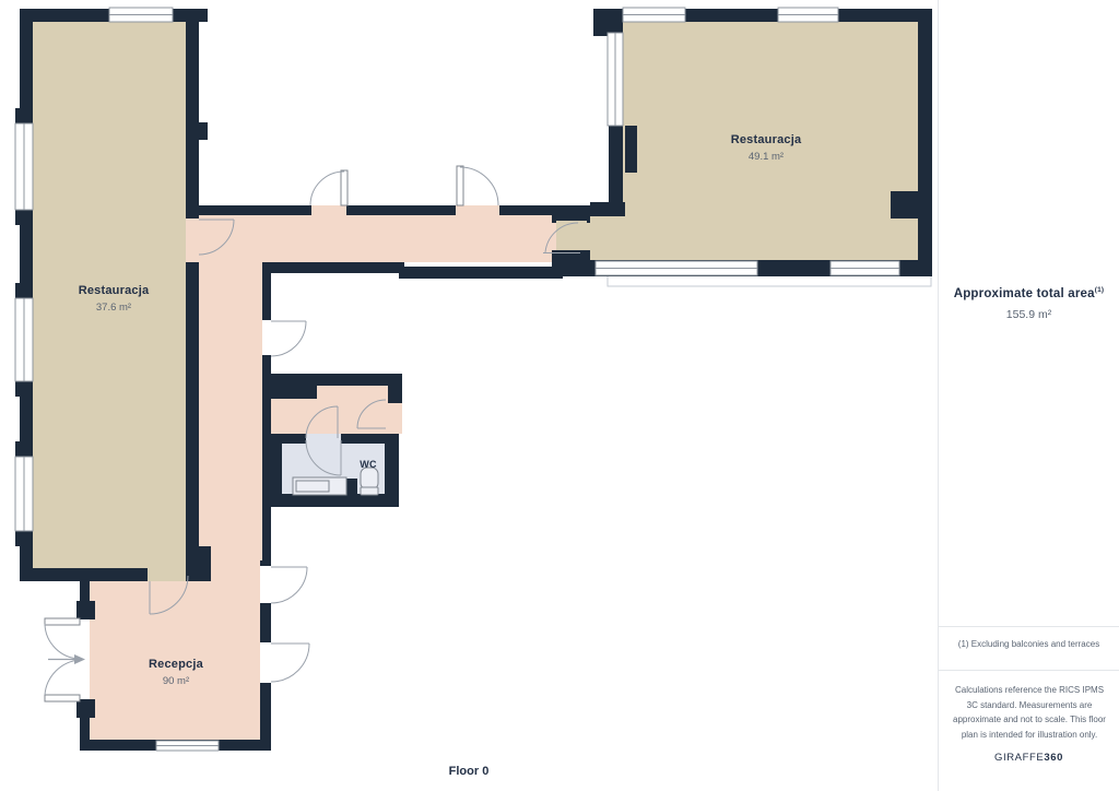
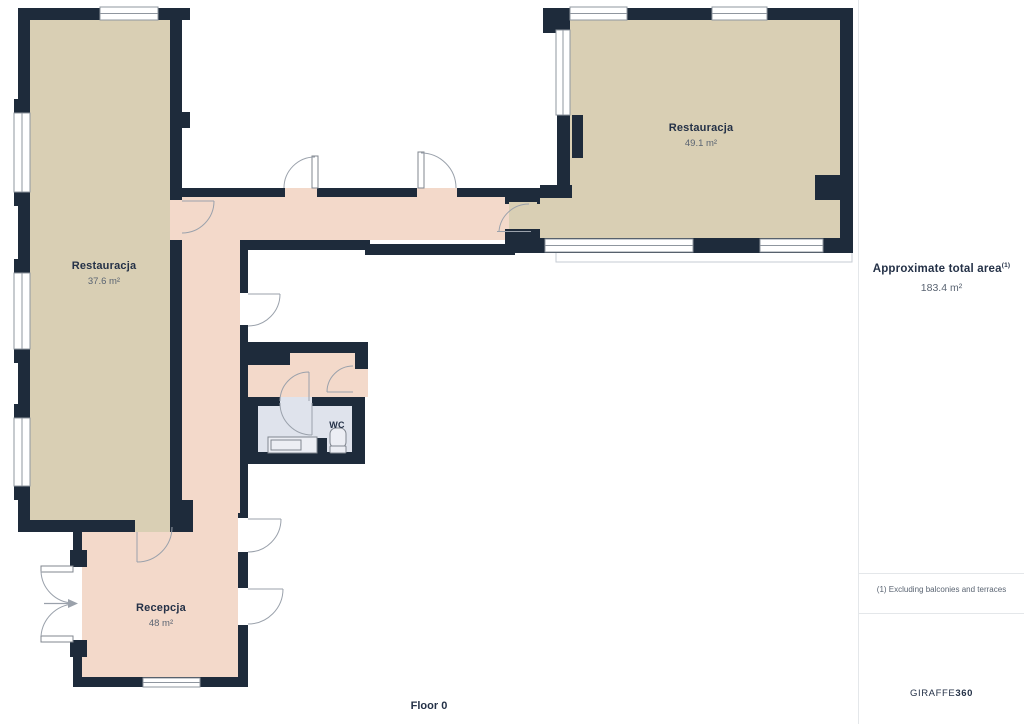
  Restauracja
  Restauracja
  Recepcja
  WC
  Floor 0
  37.6 m²
  49.1 m²
- 90 m²
+ 48 m²
  Approximate total area
- 155.9 m²
+ 183.4 m²
  (1) Excluding balconies and terraces
- Calculations reference the RICS IPMS 3C standard. Measurements are approximate and not to scale. This floor plan is intended for illustration only.
  GIRAFFE360
